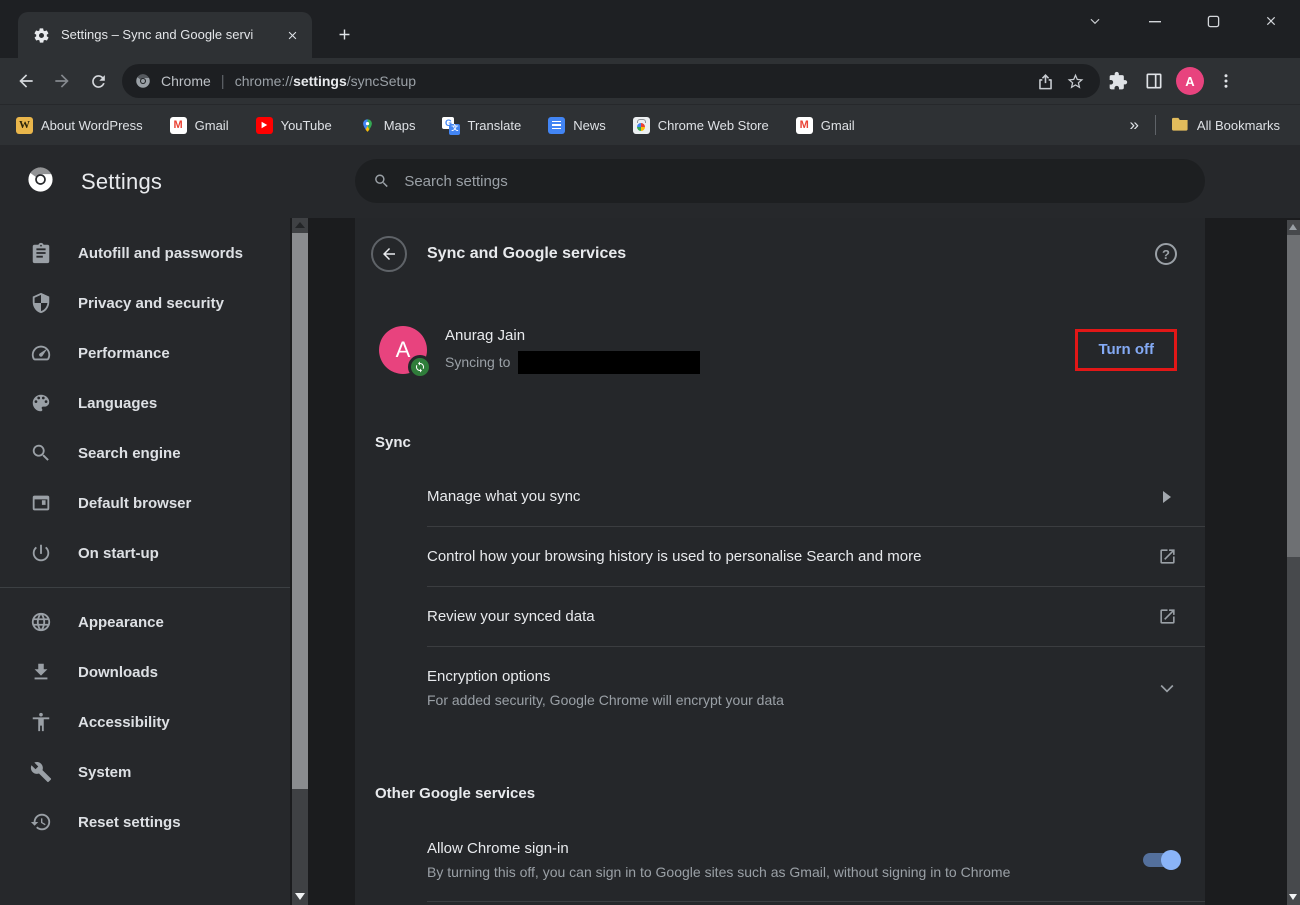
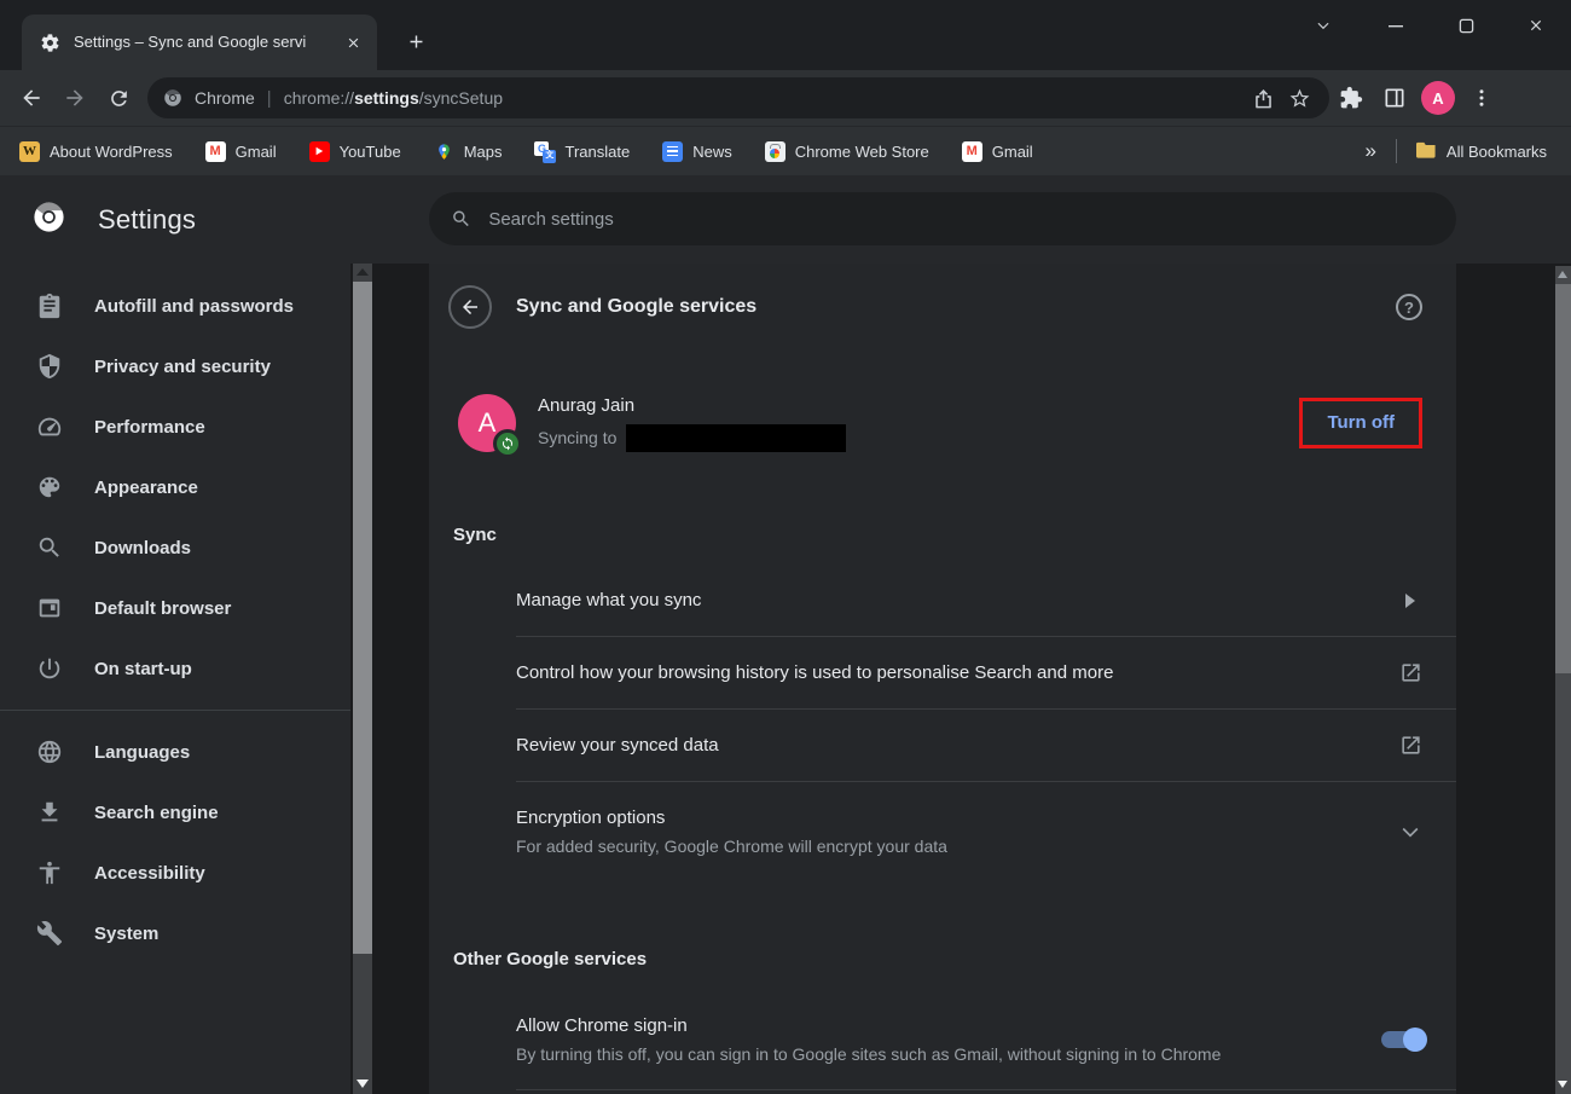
  Settings – Sync and Google servi
  Chrome
  |
  chrome://settings/syncSetup
  A
  W
  About WordPress
  M
  Gmail
  YouTube
  Maps
  G
  Translate
  News
  Chrome Web Store
  M
  Gmail
  »
  All Bookmarks
  Settings
  Search settings
  Autofill and passwords
  Privacy and security
  Performance
- Languages
+ Appearance
- Search engine
+ Downloads
  Default browser
  On start-up
- Appearance
+ Languages
- Downloads
+ Search engine
  Accessibility
  System
- Reset settings
  Sync and Google services
  ?
  A
  Anurag Jain
  Syncing to
  Turn off
  Sync
  Manage what you sync
  Control how your browsing history is used to personalise Search and more
  Review your synced data
  Encryption options
  For added security, Google Chrome will encrypt your data
  Other Google services
  Allow Chrome sign-in
  By turning this off, you can sign in to Google sites such as Gmail, without signing in to Chrome
